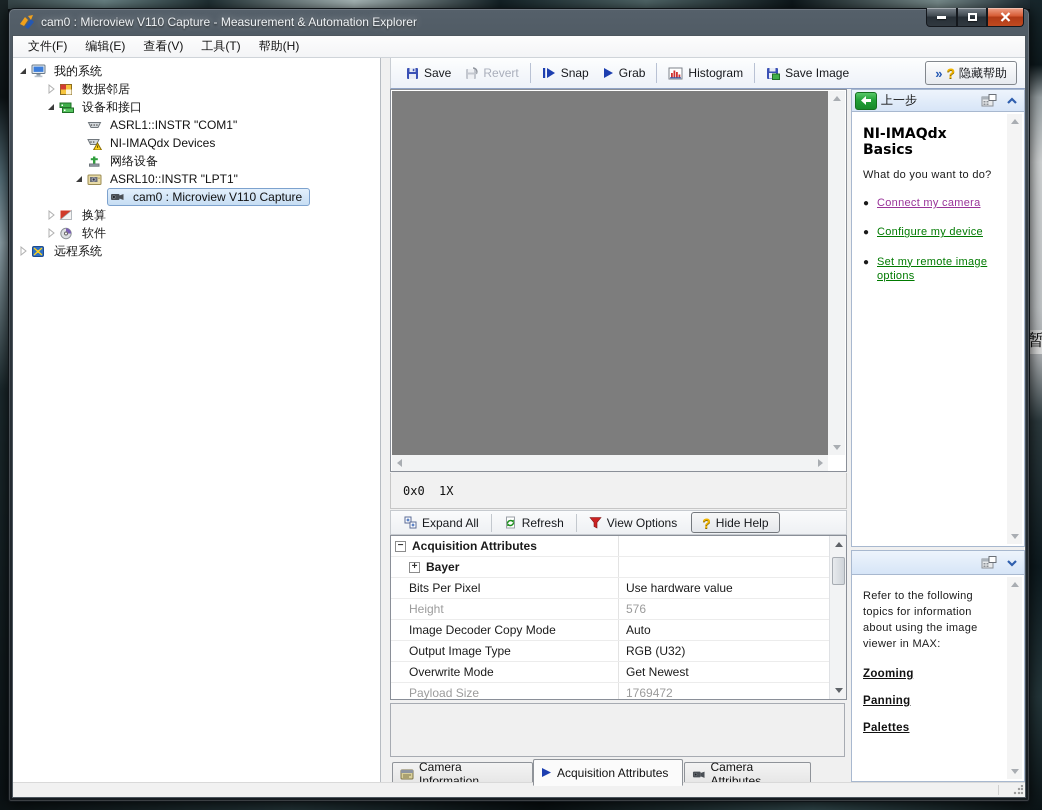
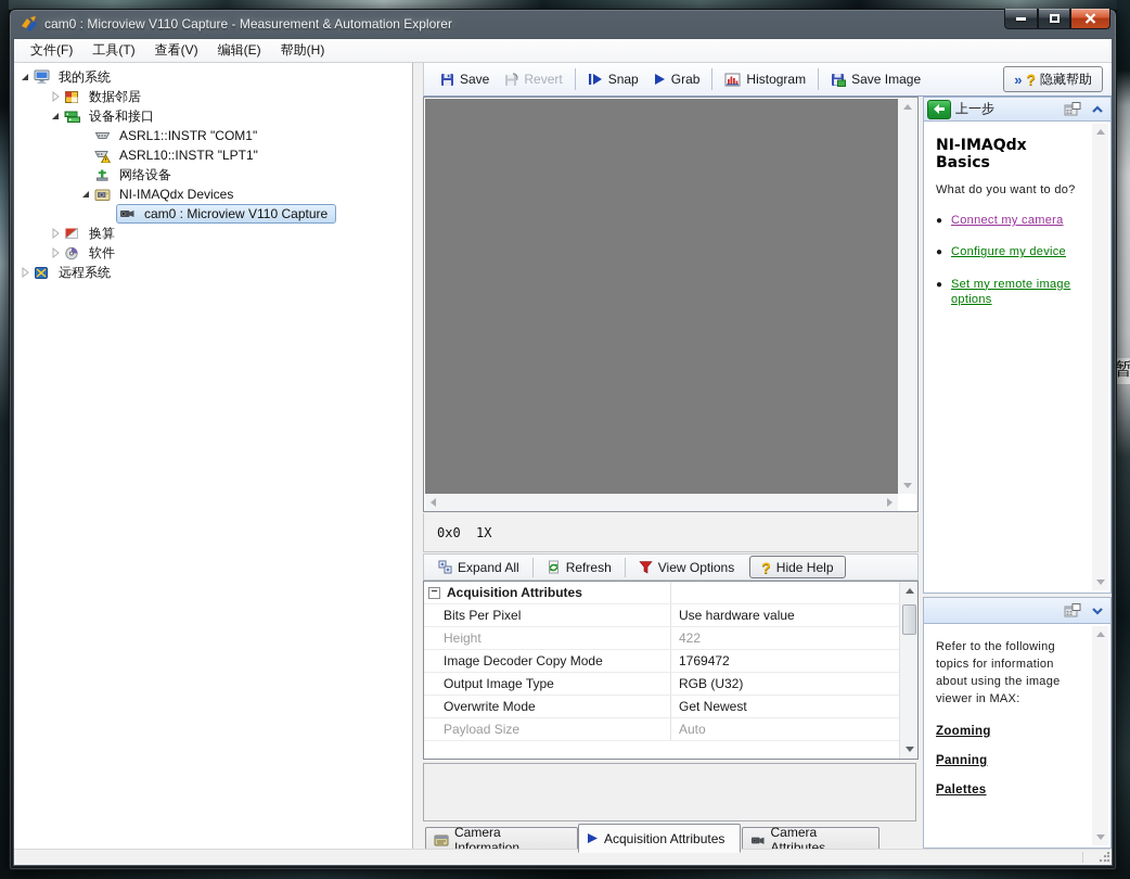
  暂
  cam0 : Microview V110 Capture - Measurement & Automation Explorer
  文件(F)
- 编辑(E)
+ 工具(T)
  查看(V)
- 工具(T)
+ 编辑(E)
  帮助(H)
  我的系统
  数据邻居
  设备和接口
  ASRL1::INSTR "COM1"
- NI-IMAQdx Devices
+ ASRL10::INSTR "LPT1"
  网络设备
- ASRL10::INSTR "LPT1"
+ NI-IMAQdx Devices
  cam0 : Microview V110 Capture
  换算
  软件
  远程系统
  Save
  Revert
  Snap
  Grab
  Histogram
  Save Image
  隐藏帮助
  0x0
  1X
  Expand All
  Refresh
  View Options
  Hide Help
  Acquisition Attributes
- Bayer
  Bits Per Pixel
  Use hardware value
  Height
- 576
+ 422
  Image Decoder Copy Mode
- Auto
+ 1769472
  Output Image Type
  RGB (U32)
  Overwrite Mode
  Get Newest
  Payload Size
- 1769472
+ Auto
  Camera Information
  Acquisition Attributes
  Camera Attributes
  上一步
  NI-IMAQdx Basics
  What do you want to do?
  ●
  Connect my camera
  ●
  Configure my device
  ●
  Set my remote image options
  Refer to the following topics for information about using the image viewer in MAX:
  Zooming
  Panning
  Palettes
